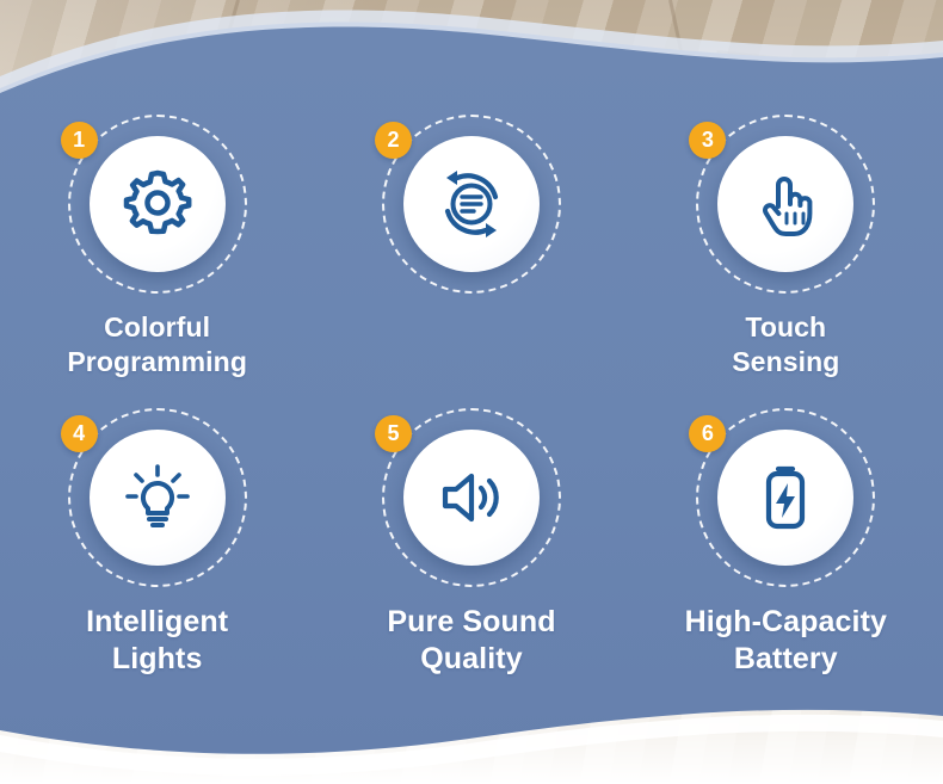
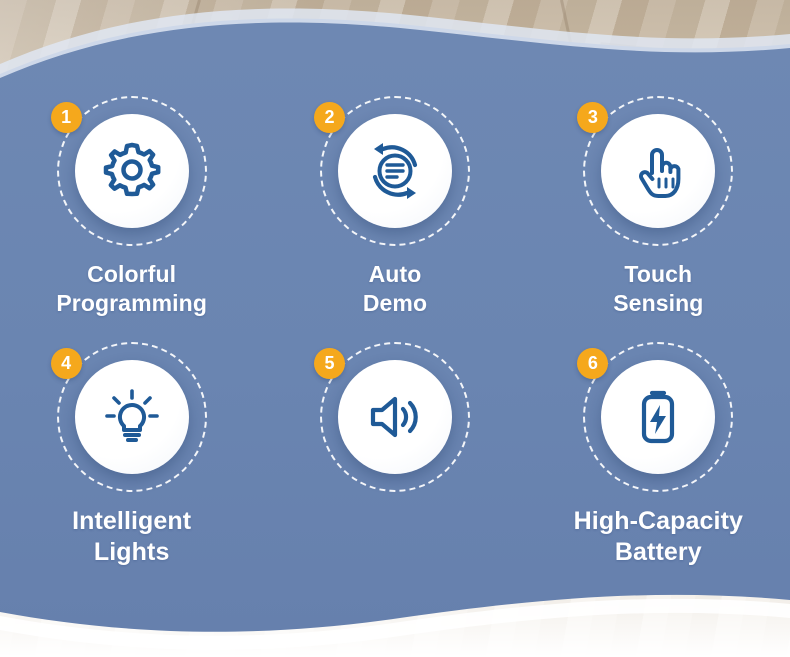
  1
  Colorful
  Programming
  2
+ Auto
+ Demo
  3
  Touch
  Sensing
  4
  Intelligent
  Lights
  5
- Pure Sound
- Quality
  6
  High-Capacity
  Battery
